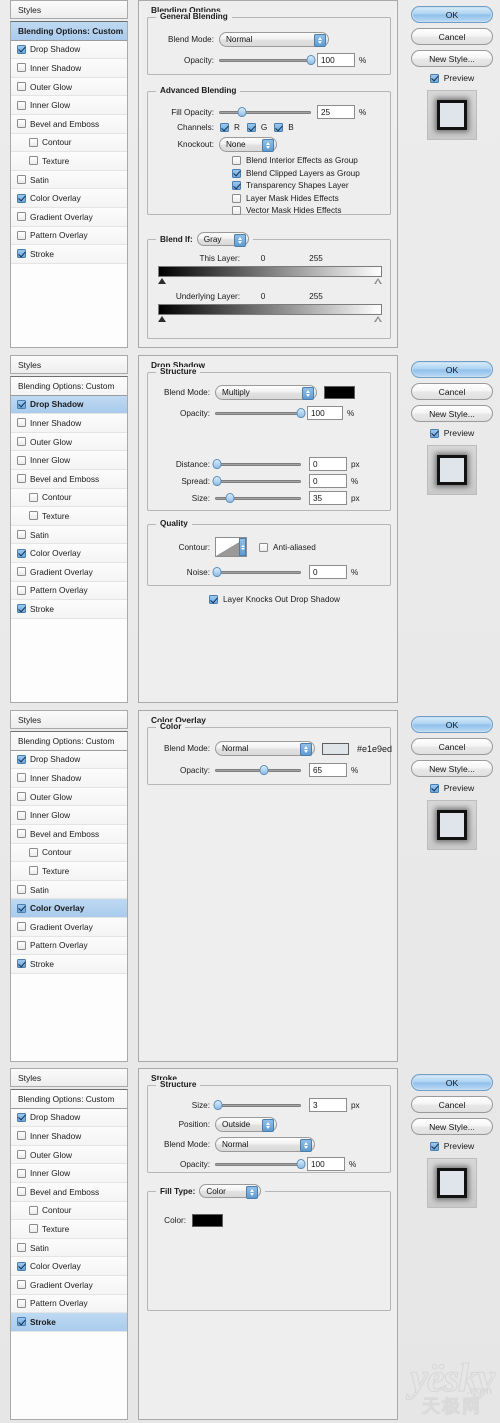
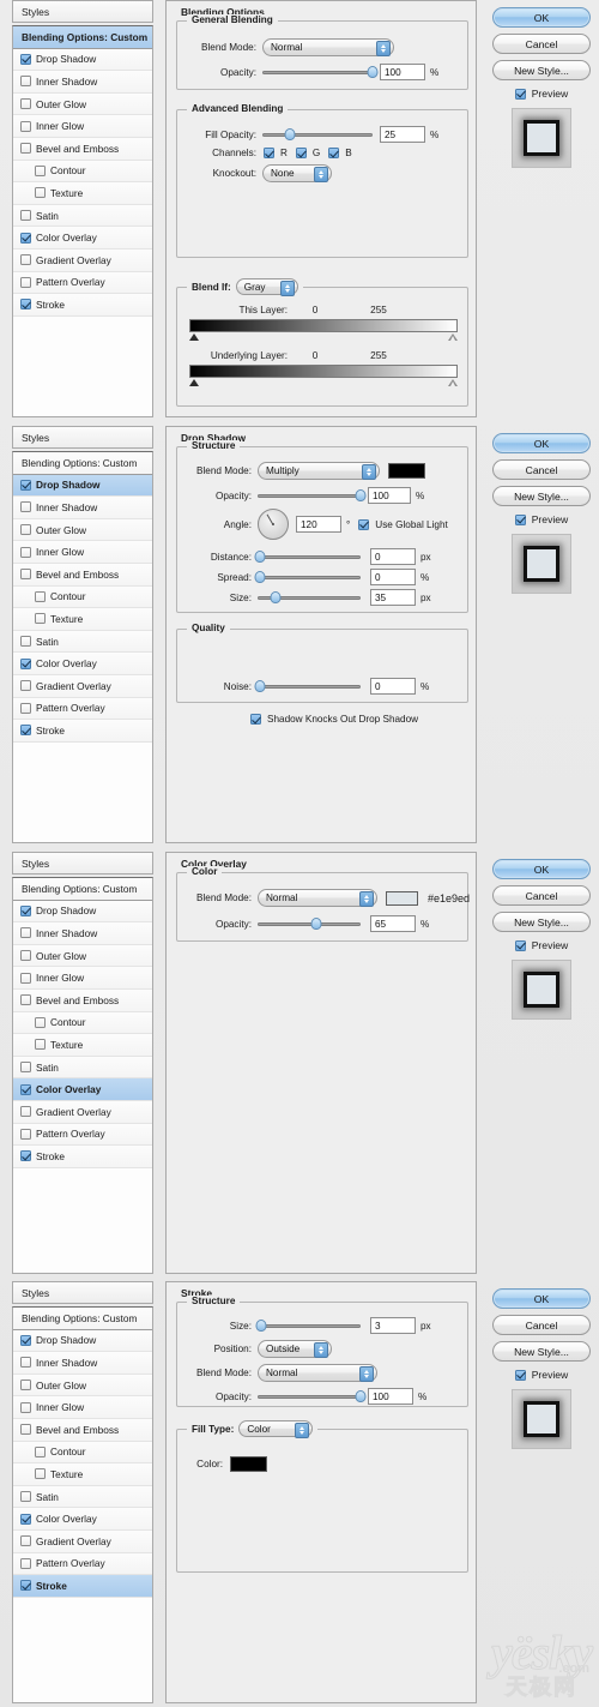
  Styles
  Blending Options: Custom
  Drop Shadow
  Inner Shadow
  Outer Glow
  Inner Glow
  Bevel and Emboss
  Contour
  Texture
  Satin
  Color Overlay
  Gradient Overlay
  Pattern Overlay
  Stroke
  Blending Options
  General Blending
  Blend Mode:
  Normal
  Opacity:
  100
  %
  Advanced Blending
  Fill Opacity:
  25
  %
  Channels:
  R
  G
  B
  Knockout:
  None
- Blend Interior Effects as Group
- Blend Clipped Layers as Group
- Transparency Shapes Layer
- Layer Mask Hides Effects
- Vector Mask Hides Effects
  Blend If:
  Gray
  This Layer:
  0
  255
  Underlying Layer:
  0
  255
  OK
  Cancel
  New Style...
  Preview
  Styles
  Blending Options: Custom
  Drop Shadow
  Inner Shadow
  Outer Glow
  Inner Glow
  Bevel and Emboss
  Contour
  Texture
  Satin
  Color Overlay
  Gradient Overlay
  Pattern Overlay
  Stroke
  Drop Shadow
  Structure
  Blend Mode:
  Multiply
  Opacity:
  100
  %
+ Angle:
+ 120
+ °
+ Use Global Light
  Distance:
  0
  px
  Spread:
  0
  %
  Size:
  35
  px
  Quality
- Contour:
- Anti-aliased
  Noise:
  0
  %
- Layer Knocks Out Drop Shadow
+ Shadow Knocks Out Drop Shadow
  OK
  Cancel
  New Style...
  Preview
  Styles
  Blending Options: Custom
  Drop Shadow
  Inner Shadow
  Outer Glow
  Inner Glow
  Bevel and Emboss
  Contour
  Texture
  Satin
  Color Overlay
  Gradient Overlay
  Pattern Overlay
  Stroke
  Color Overlay
  Color
  Blend Mode:
  Normal
  #e1e9ed
  Opacity:
  65
  %
  OK
  Cancel
  New Style...
  Preview
  Styles
  Blending Options: Custom
  Drop Shadow
  Inner Shadow
  Outer Glow
  Inner Glow
  Bevel and Emboss
  Contour
  Texture
  Satin
  Color Overlay
  Gradient Overlay
  Pattern Overlay
  Stroke
  Stroke
  Structure
  Size:
  3
  px
  Position:
  Outside
  Blend Mode:
  Normal
  Opacity:
  100
  %
  Fill Type:
  Color
  Color:
  OK
  Cancel
  New Style...
  Preview
